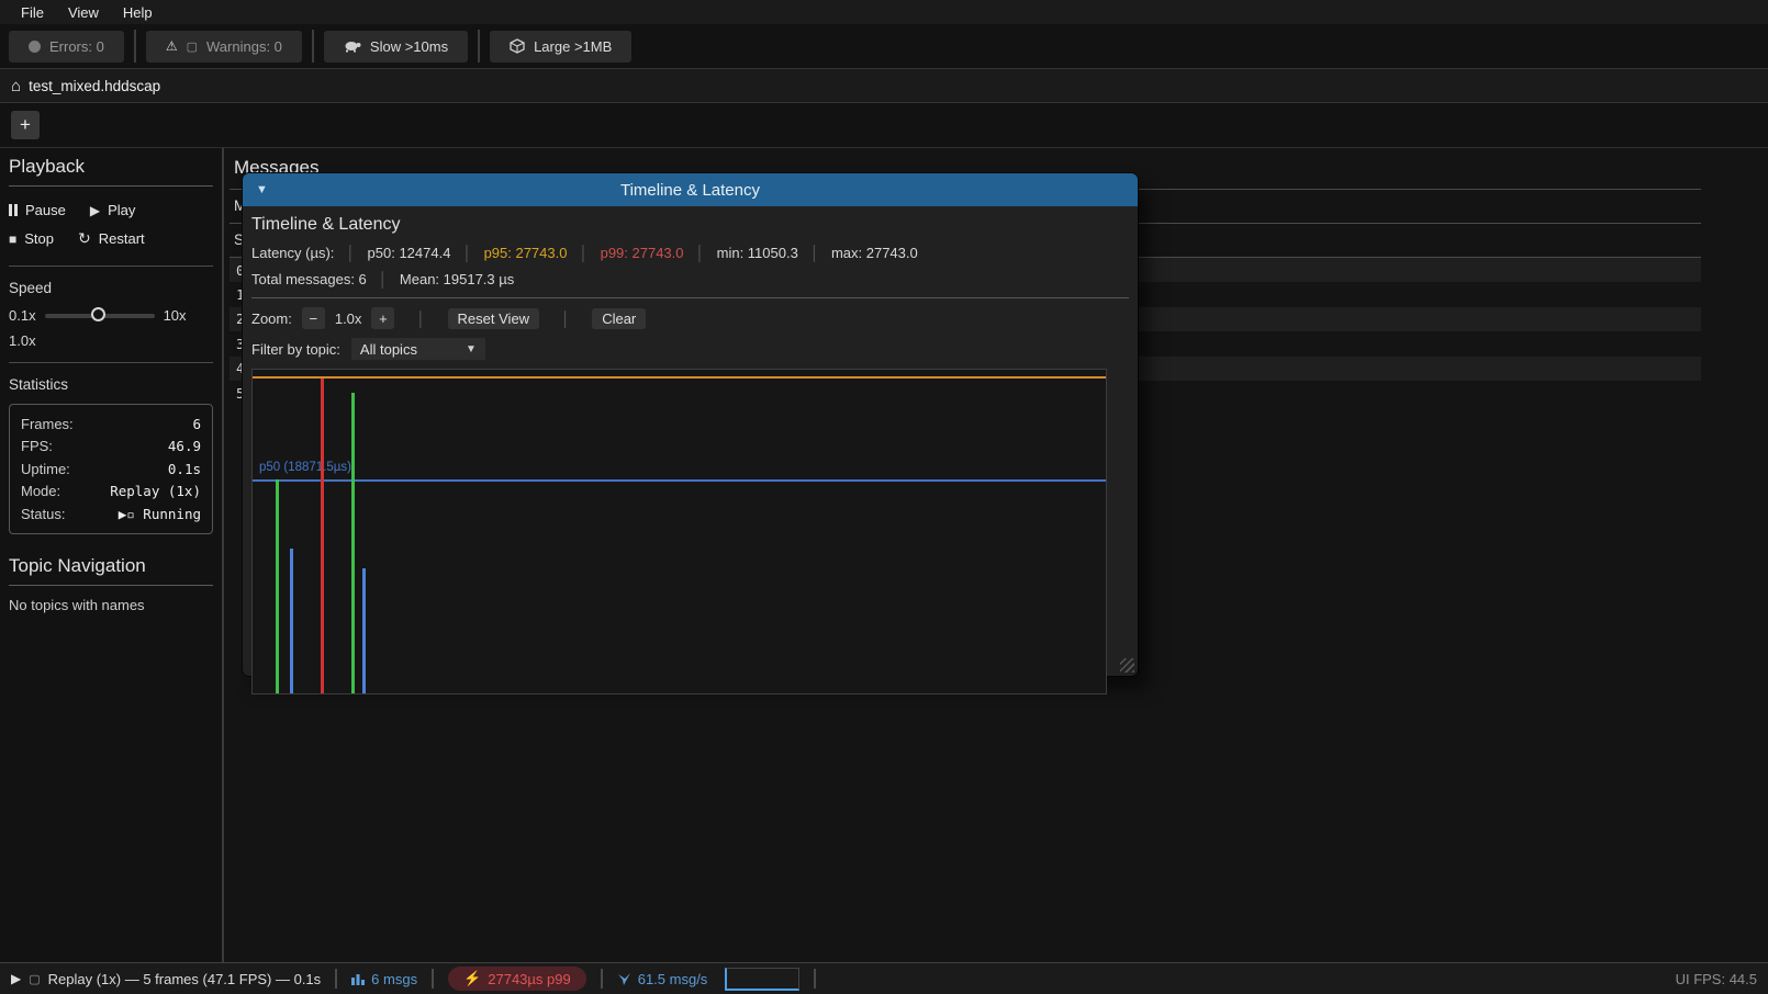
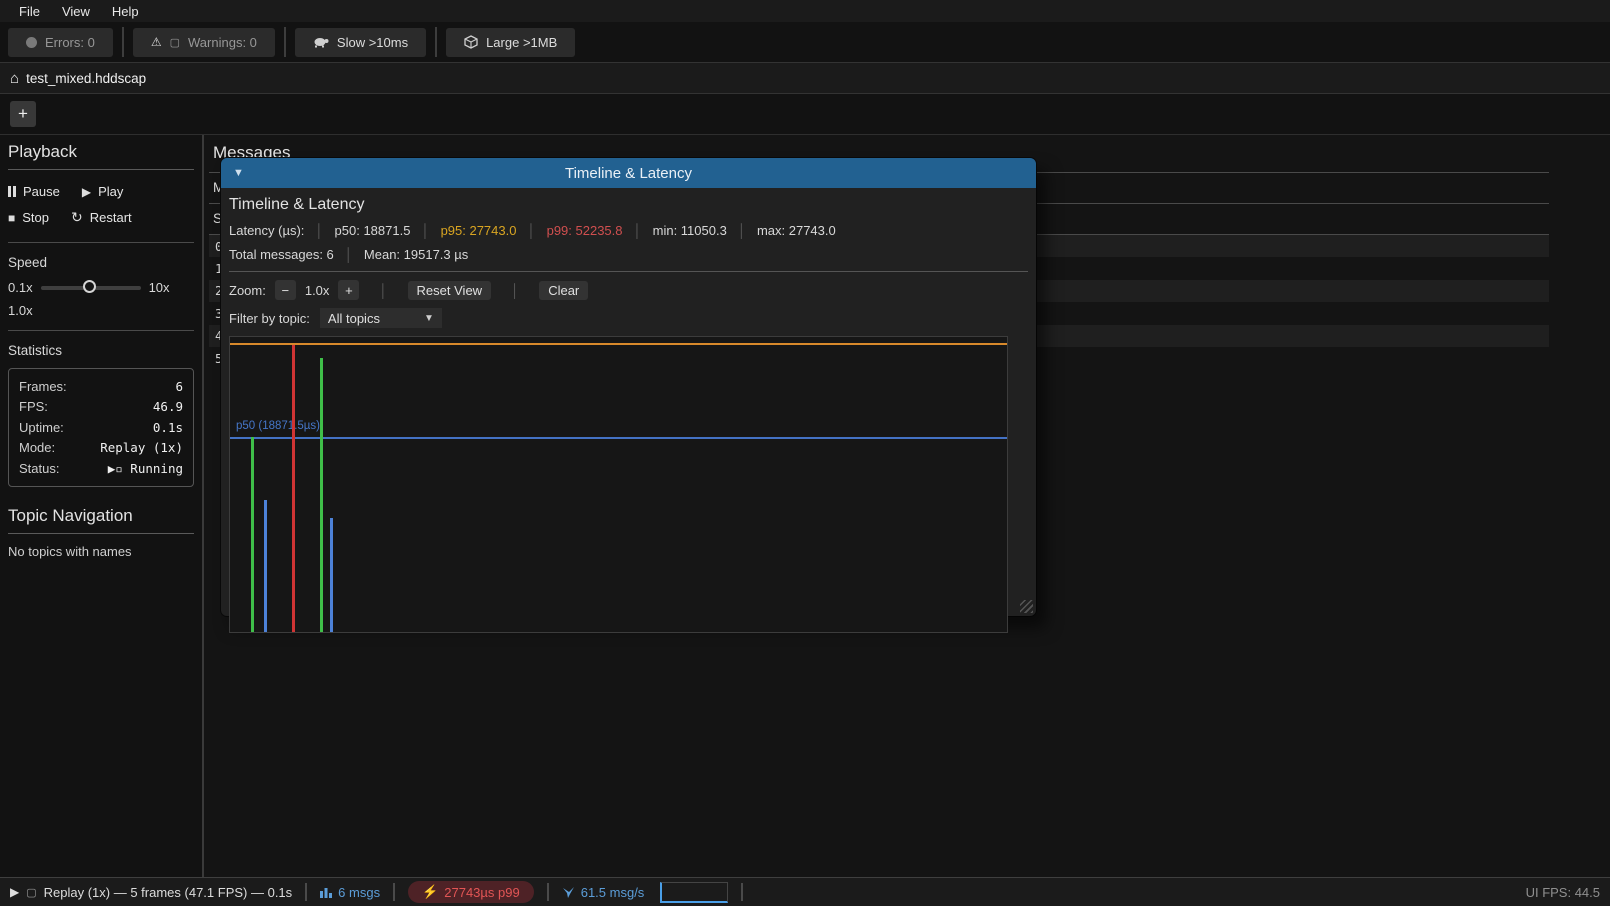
  File
  View
  Help
  Errors: 0
  ⚠
  ▢
  Warnings: 0
  Slow >10ms
  Large >1MB
  ⌂
  test_mixed.hddscap
  +
  Playback
  Pause
  ▶
  Play
  ■
  Stop
  ↻
  Restart
  Speed
  0.1x
  10x
  1.0x
  Statistics
  Frames:
  6
  FPS:
  46.9
  Uptime:
  0.1s
  Mode:
  Replay (1x)
  Status:
  ▶▫ Running
  Topic Navigation
  No topics with names
  Messages
  M
  S
  0
  1
  2
  3
  4
  5
  ▼
  Timeline & Latency
  Timeline & Latency
  Latency (µs):
  │
- p50: 12474.4
+ p50: 18871.5
  │
  p95: 27743.0
  │
- p99: 27743.0
+ p99: 52235.8
  │
  min: 11050.3
  │
  max: 27743.0
  Total messages: 6
  │
  Mean: 19517.3 µs
  Zoom:
  −
  1.0x
  +
  │
  Reset View
  │
  Clear
  Filter by topic:
  All topics
  ▼
  p50 (18871.5µs)
  ▶
  ▢
  Replay (1x) — 5 frames (47.1 FPS) — 0.1s
  6 msgs
  ⚡
  27743µs p99
  61.5 msg/s
  UI FPS: 44.5
